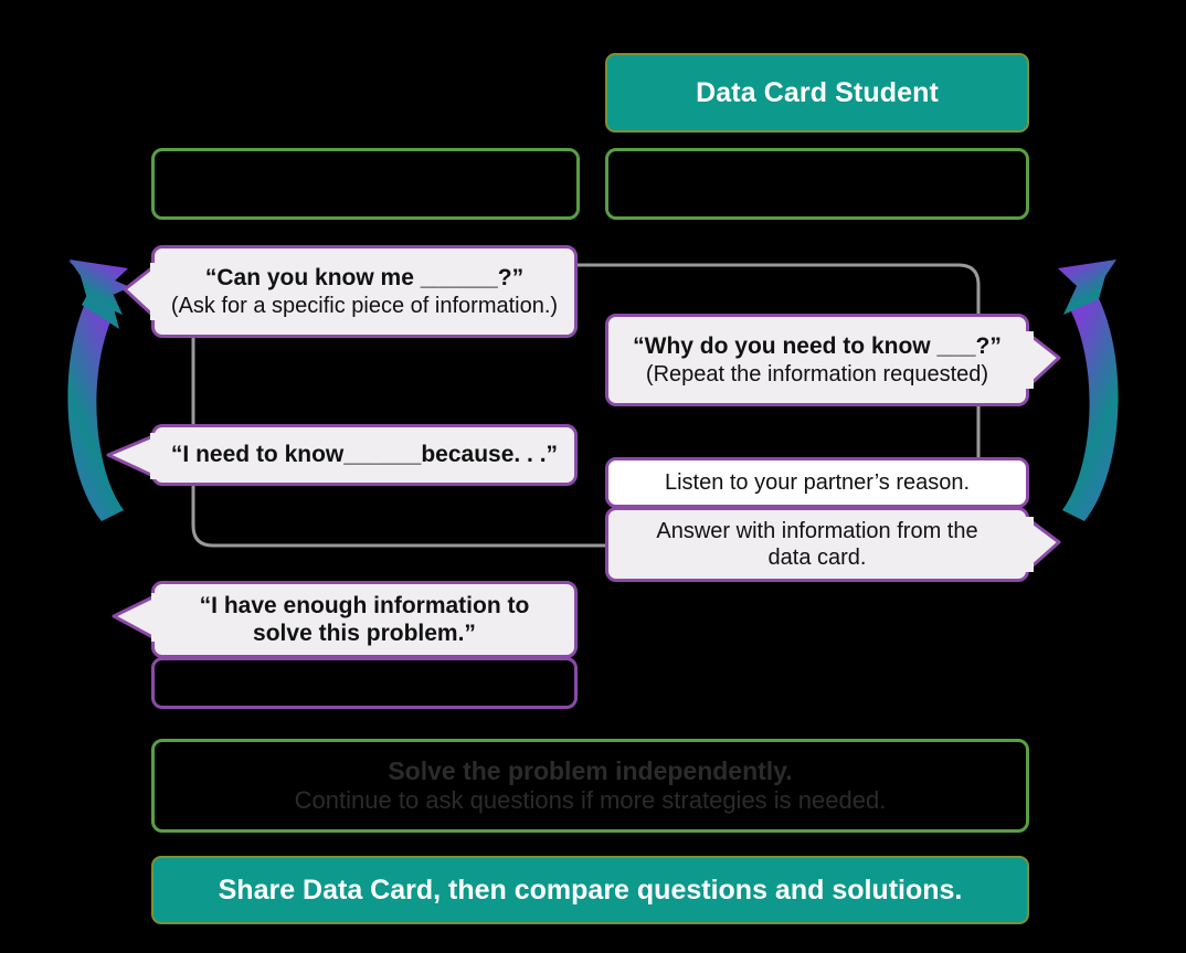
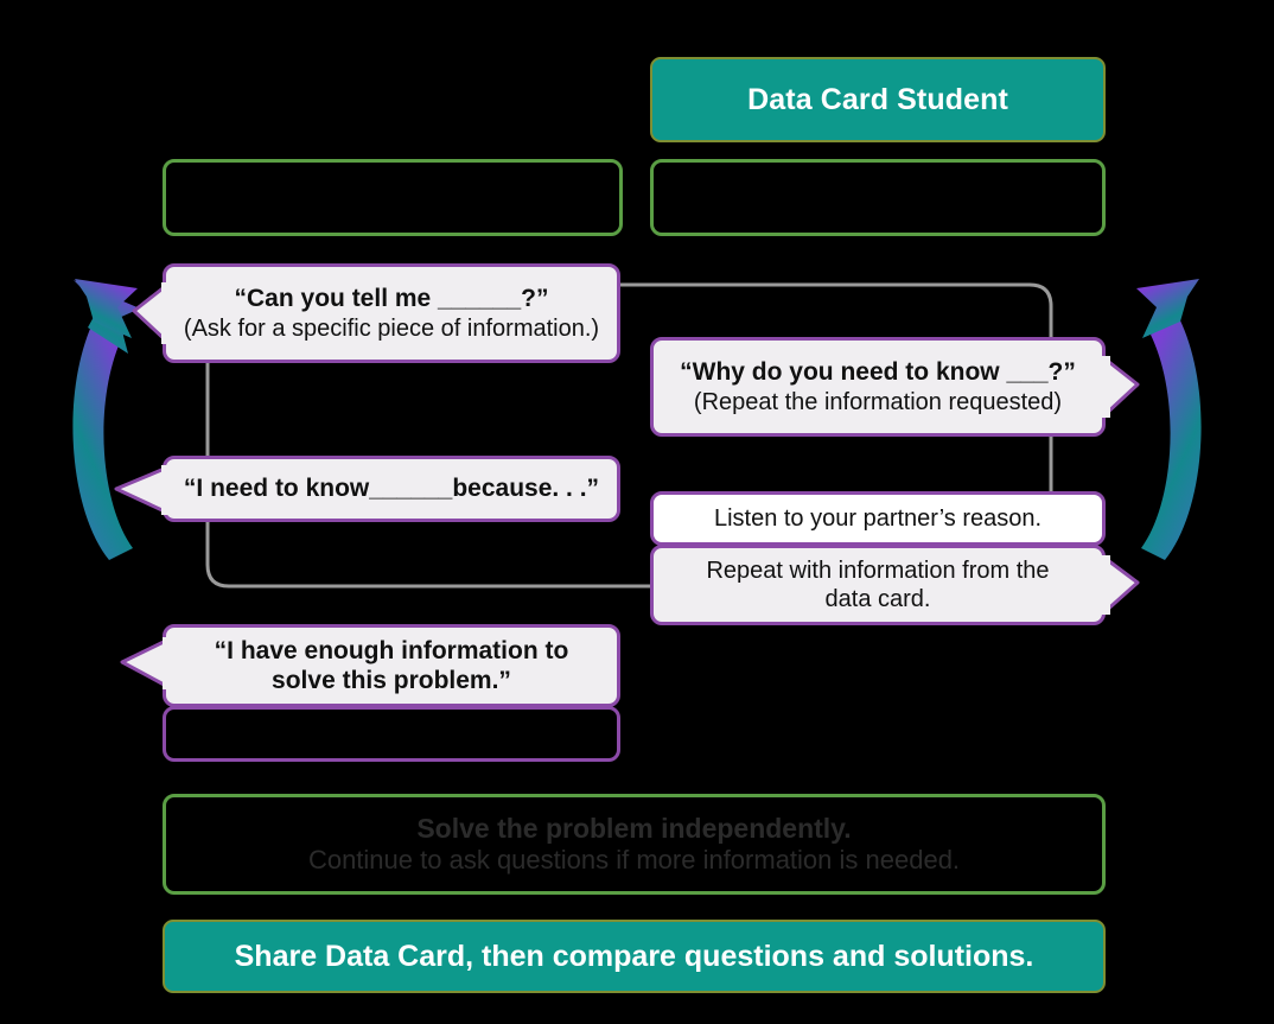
  Data Card Student
- “Can you know me ______?”
+ “Can you tell me ______?”
  (Ask for a specific piece of information.)
  “Why do you need to know ___?”
  (Repeat the information requested)
  “I need to know______because. . .”
  Listen to your partner’s reason.
- Answer with information from the
+ Repeat with information from the
  data card.
  “I have enough information to
  solve this problem.”
  Solve the problem independently.
- Continue to ask questions if more strategies is needed.
+ Continue to ask questions if more information is needed.
  Share Data Card, then compare questions and solutions.
